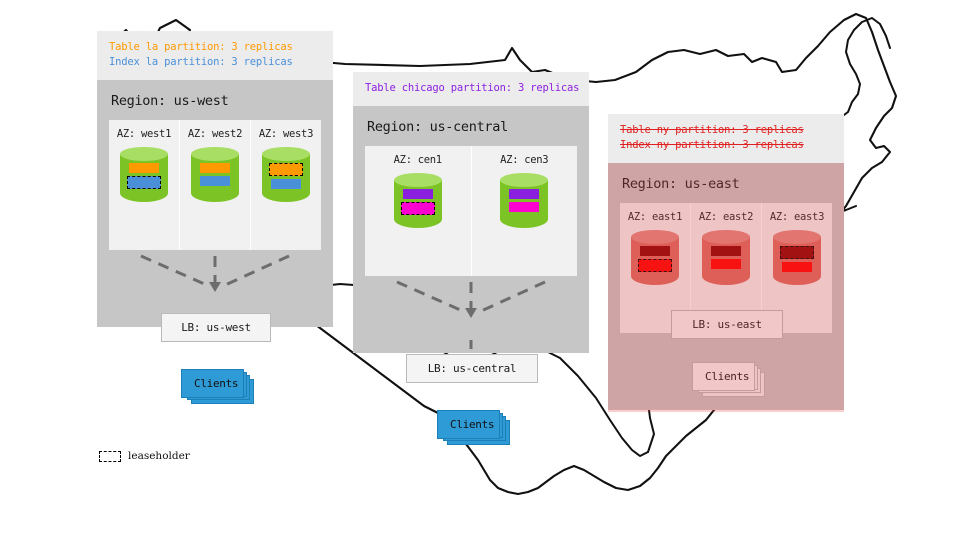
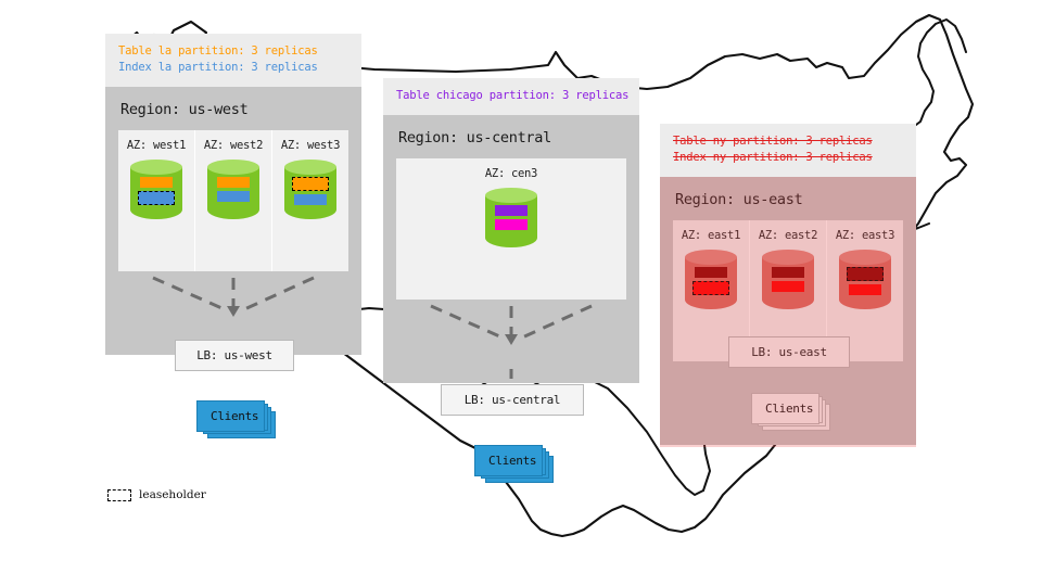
  Table la partition: 3 replicas
  Index la partition: 3 replicas
  Region: us-west
  AZ: west1
  AZ: west2
  AZ: west3
  LB: us-west
  Clients
  Table chicago partition: 3 replicas
  Region: us-central
- AZ: cen1
  AZ: cen3
  LB: us-central
  Clients
  Table ny partition: 3 replicas
  Index ny partition: 3 replicas
  Region: us-east
  AZ: east1
  AZ: east2
  AZ: east3
  LB: us-east
  Clients
  leaseholder
